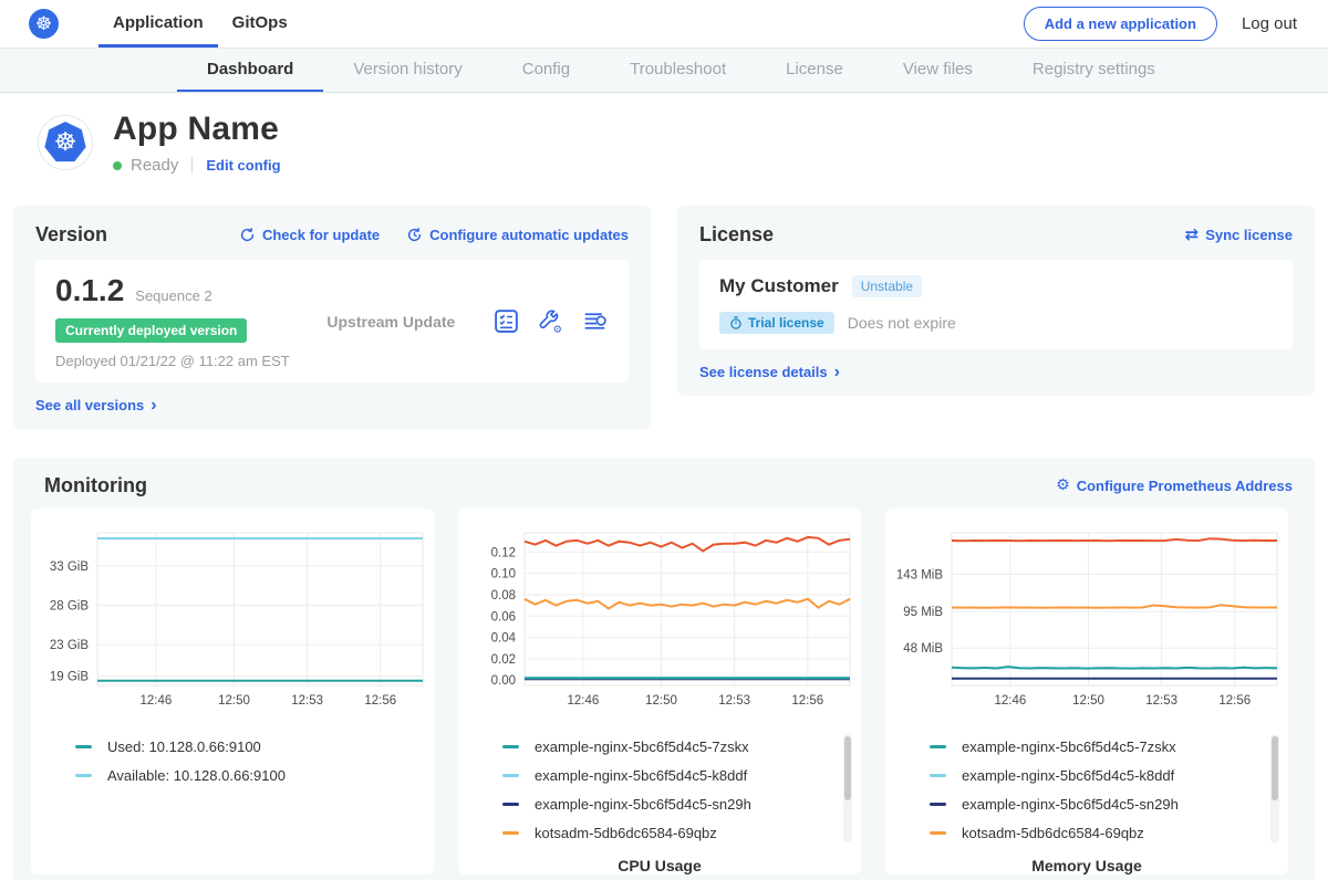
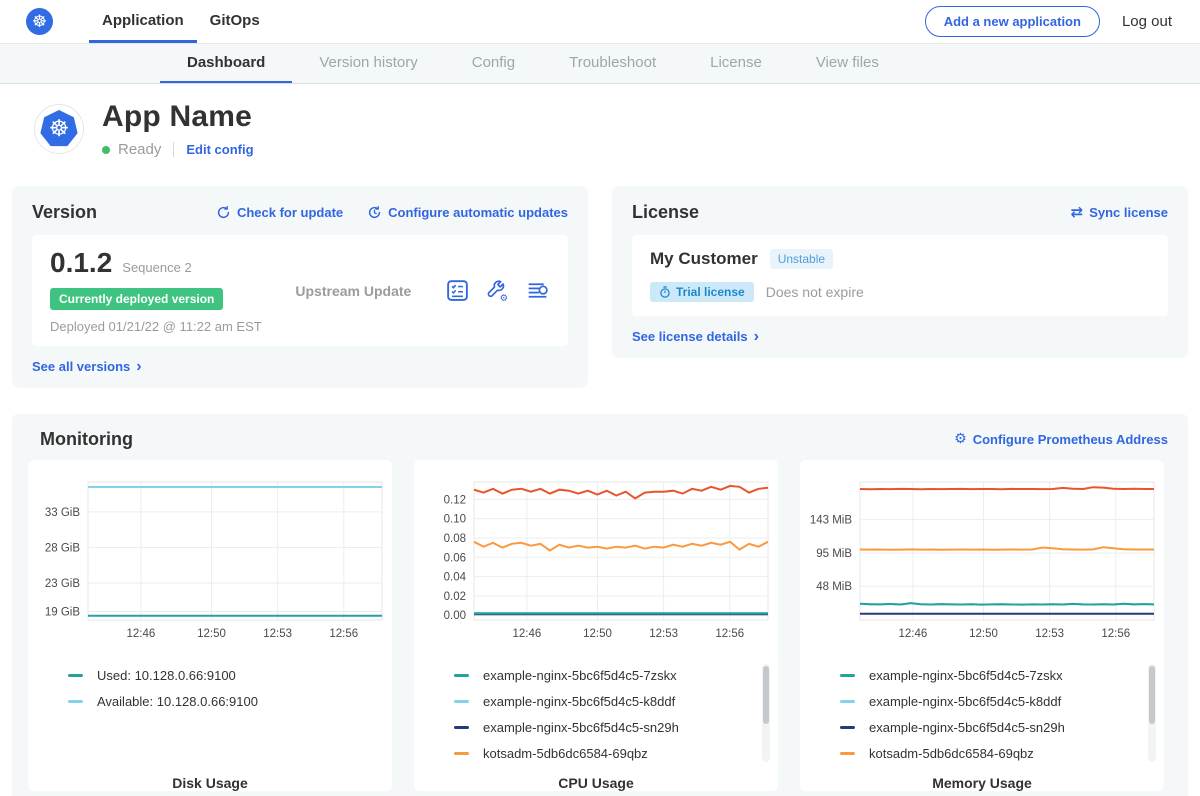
  ☸
  Application
  GitOps
  Add a new application
  Log out
  Dashboard
  Version history
  Config
  Troubleshoot
  License
  View files
- Registry settings
  ☸
  App Name
  Ready
  Edit config
  Version
  Check for update
  Configure automatic updates
  0.1.2
  Sequence 2
  Currently deployed version
  Deployed 01/21/22 @ 11:22 am EST
  Upstream Update
  ⚙
  See all versions
  ›
  License
  ⇄
  Sync license
  My Customer
  Unstable
  Trial license
  Does not expire
  See license details
  ›
  Monitoring
  ⚙
  Configure Prometheus Address
  33 GiB
  28 GiB
  23 GiB
  19 GiB
  12:46
  12:50
  12:53
  12:56
  Used: 10.128.0.66:9100
  Available: 10.128.0.66:9100
+ Disk Usage
  0.12
  0.10
  0.08
  0.06
  0.04
  0.02
  0.00
  12:46
  12:50
  12:53
  12:56
  example-nginx-5bc6f5d4c5-7zskx
  example-nginx-5bc6f5d4c5-k8ddf
  example-nginx-5bc6f5d4c5-sn29h
  kotsadm-5db6dc6584-69qbz
  CPU Usage
  143 MiB
  95 MiB
  48 MiB
  12:46
  12:50
  12:53
  12:56
  example-nginx-5bc6f5d4c5-7zskx
  example-nginx-5bc6f5d4c5-k8ddf
  example-nginx-5bc6f5d4c5-sn29h
  kotsadm-5db6dc6584-69qbz
  Memory Usage
